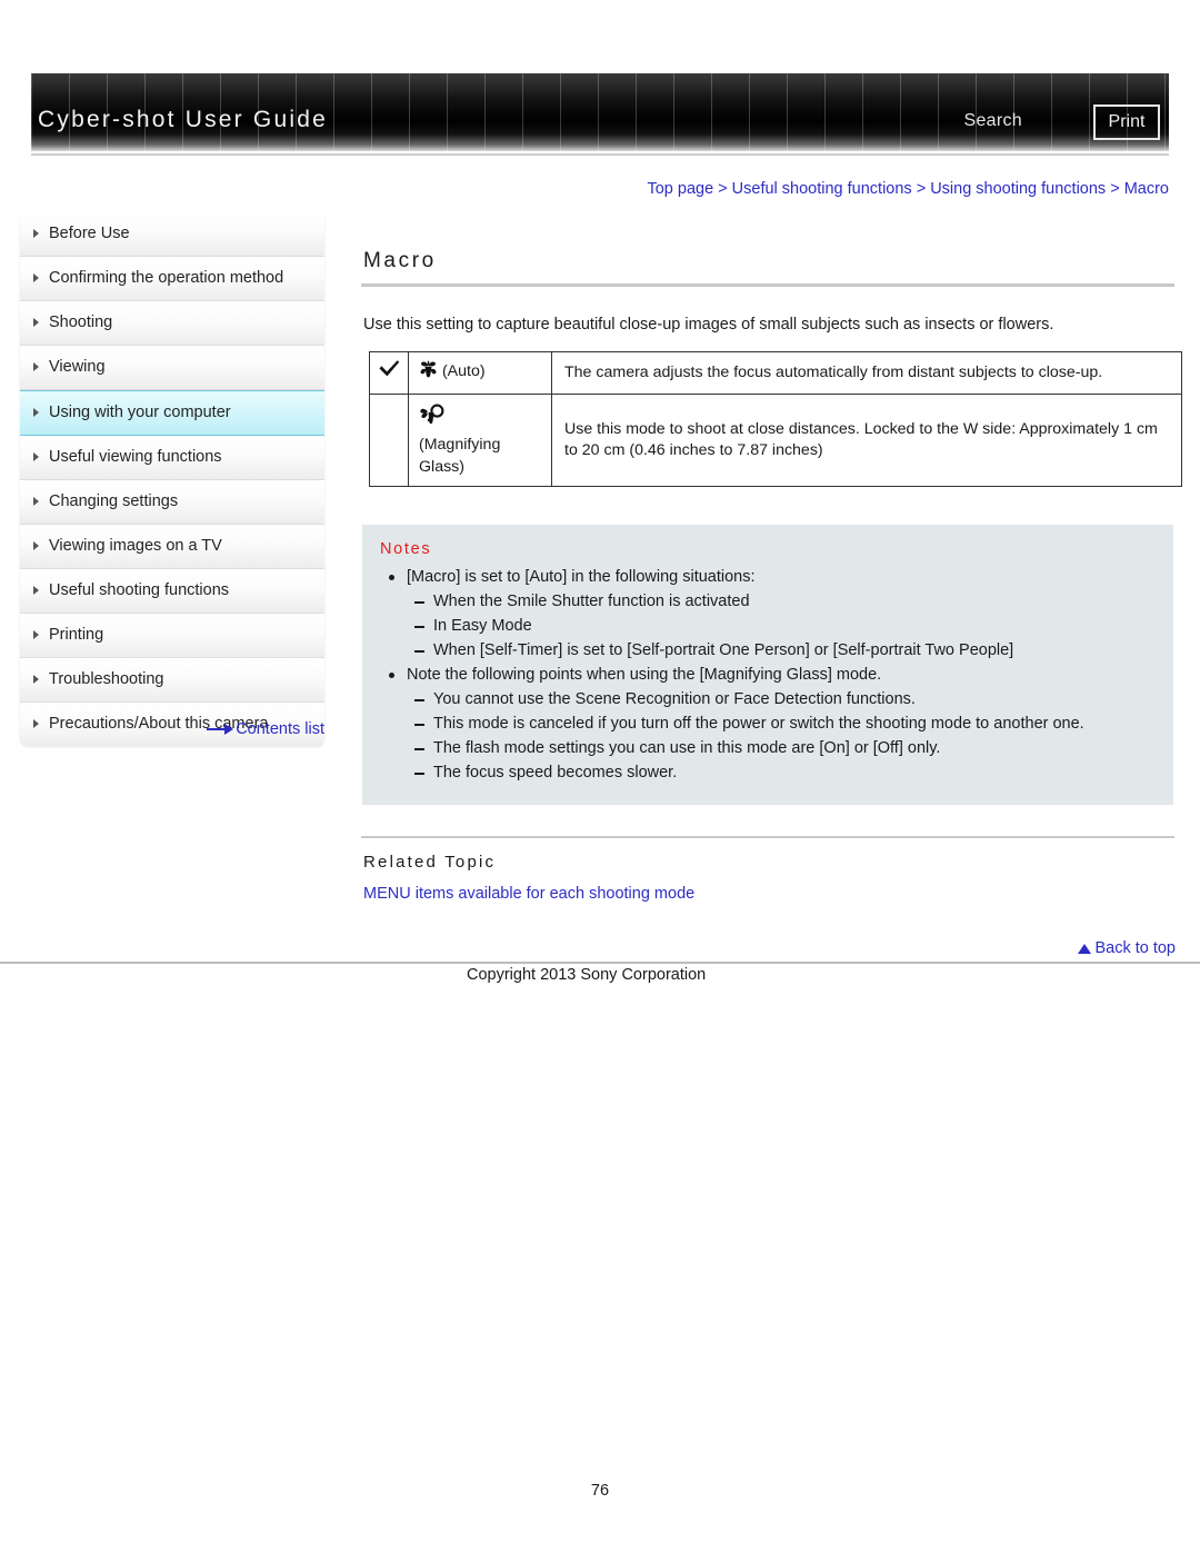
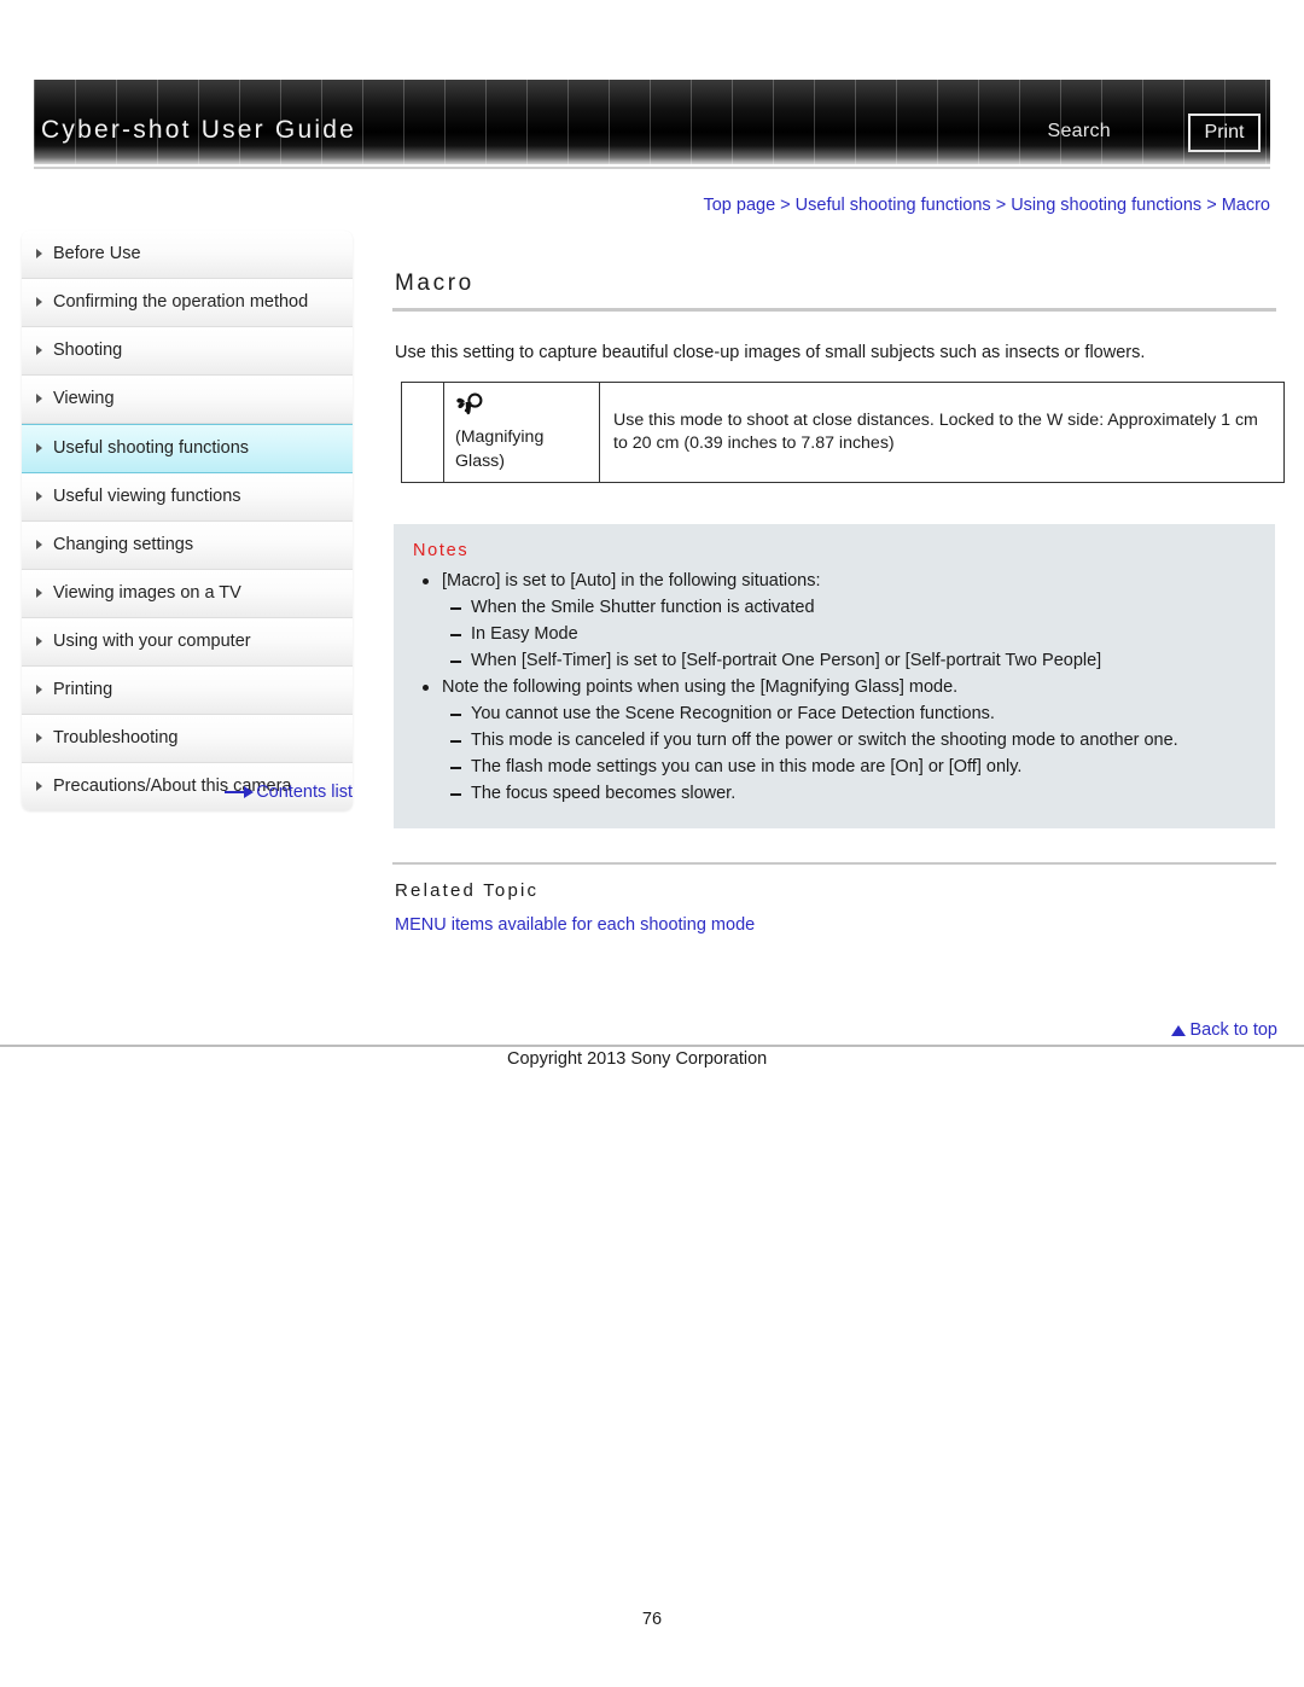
  Cyber-shot User Guide
  Search
  Print
  Top page > Useful shooting functions > Using shooting functions > Macro
  Before Use
  Confirming the operation method
  Shooting
  Viewing
- Using with your computer
+ Useful shooting functions
  Useful viewing functions
  Changing settings
  Viewing images on a TV
- Useful shooting functions
+ Using with your computer
  Printing
  Troubleshooting
  Precautions/About thimera
  Contents list
  Macro
  Use this setting to capture beautiful close-up images of small subjects such as insects or flowers.
- 	(Auto)	The camera adjusts the focus automatically from distant subjects to close-up.
- 	(Magnifying Glass)	Use this mode to shoot at close distances. Locked to the W side: Approximately 1 cm to 20 cm (0.46 inches to 7.87 inches)
+ 	(Magnifying Glass)	Use this mode to shoot at close distances. Locked to the W side: Approximately 1 cm to 20 cm (0.39 inches to 7.87 inches)
  Notes
  [Macro] is set to [Auto] in the following situations:
  When the Smile Shutter function is activated
  In Easy Mode
  When [Self-Timer] is set to [Self-portrait One Person] or [Self-portrait Two People]
  Note the following points when using the [Magnifying Glass] mode.
  You cannot use the Scene Recognition or Face Detection functions.
  This mode is canceled if you turn off the power or switch the shooting mode to another one.
  The flash mode settings you can use in this mode are [On] or [Off] only.
  The focus speed becomes slower.
  Related Topic
  MENU items available for each shooting mode
  Back to top
  Copyright 2013 Sony Corporation
  76
